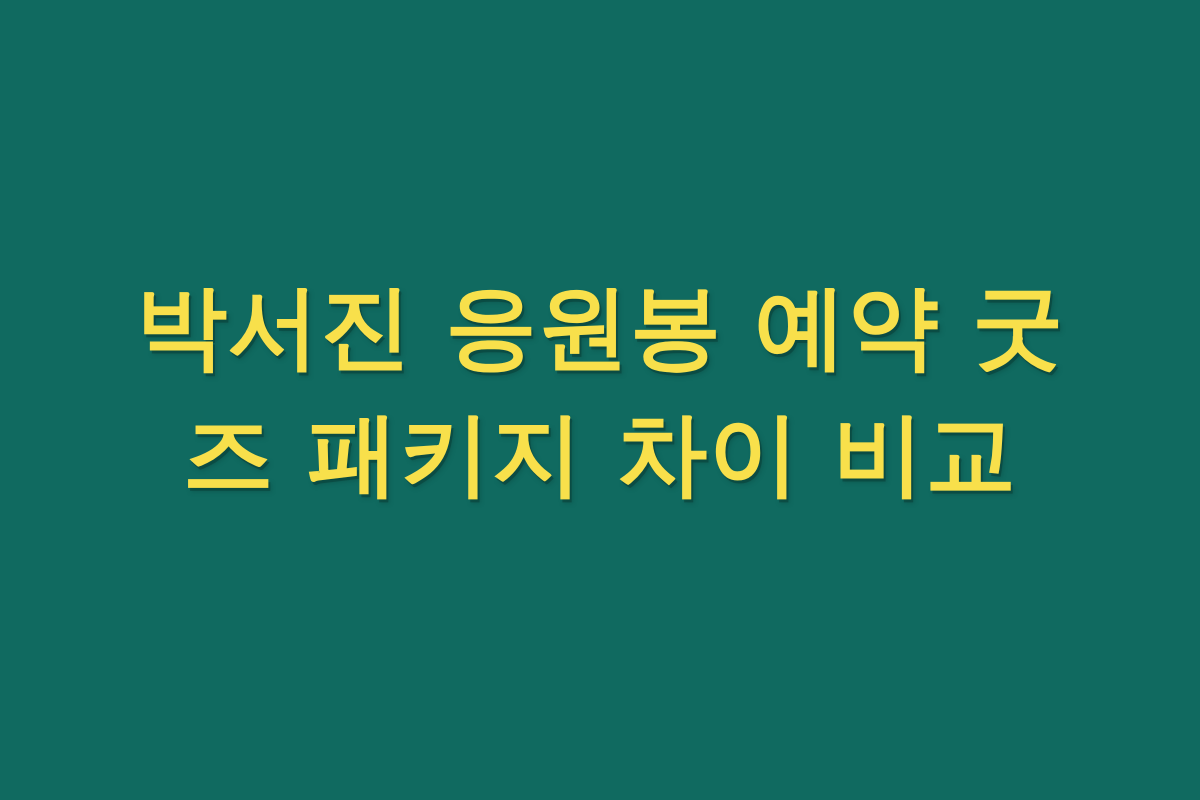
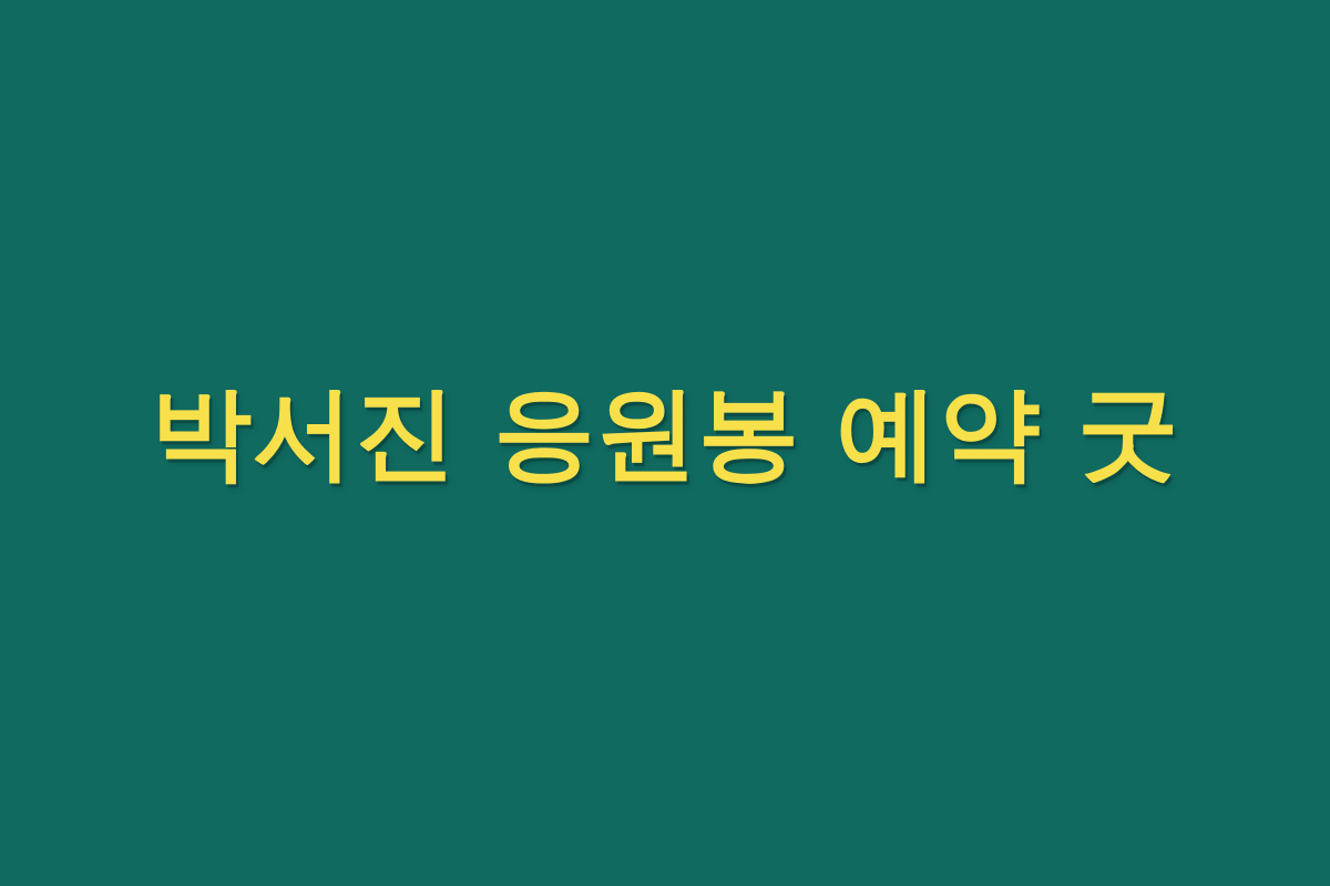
  박서진 응원봉 예약 굿
- 즈 패키지 차이 비교
